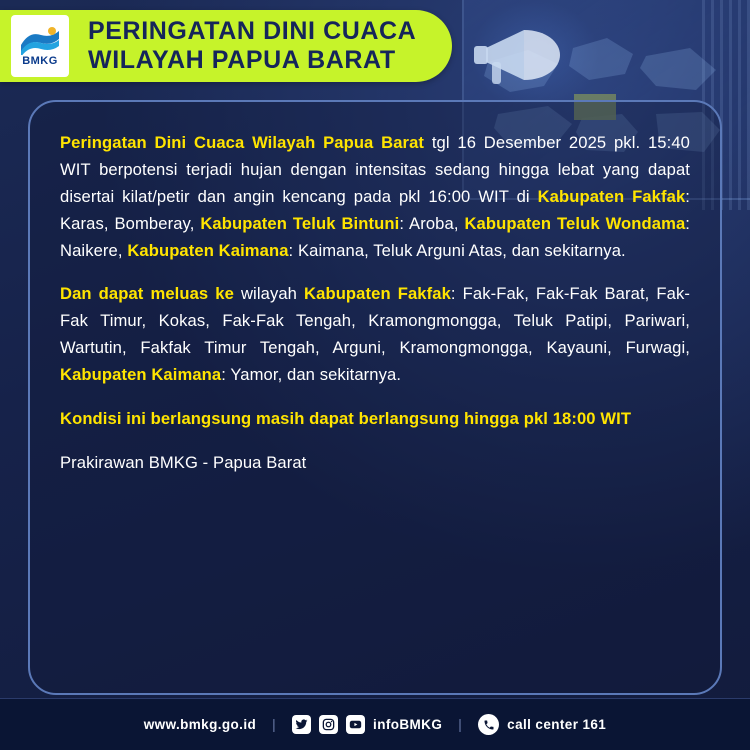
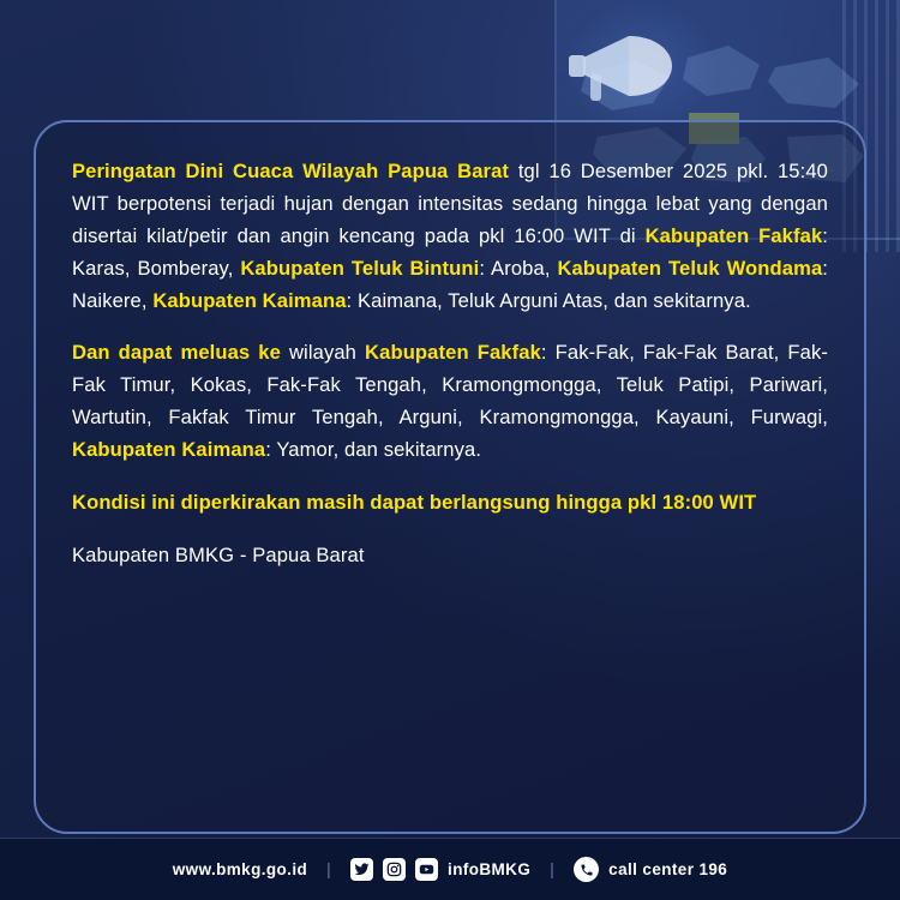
- BMKG
- PERINGATAN DINI CUACA
- WILAYAH PAPUA BARAT
- Peringatan Dini Cuaca Wilayah Papua Barat tgl 16 Desember 2025 pkl. 15:40 WIT berpotensi terjadi hujan dengan intensitas sedang hingga lebat yang dapat disertai kilat/petir dan angin kencang pada pkl 16:00 WIT di Kabupaten Fakfak: Karas, Bomberay, Kabupaten Teluk Bintuni: Aroba, Kabupaten Teluk Wondama: Naikere, Kabupaten Kaimana: Kaimana, Teluk Arguni Atas, dan sekitarnya.
+ Peringatan Dini Cuaca Wilayah Papua Barat tgl 16 Desember 2025 pkl. 15:40 WIT berpotensi terjadi hujan dengan intensitas sedang hingga lebat yang dengan disertai kilat/petir dan angin kencang pada pkl 16:00 WIT di Kabupaten Fakfak: Karas, Bomberay, Kabupaten Teluk Bintuni: Aroba, Kabupaten Teluk Wondama: Naikere, Kabupaten Kaimana: Kaimana, Teluk Arguni Atas, dan sekitarnya.
  Dan dapat meluas ke wilayah Kabupaten Fakfak: Fak-Fak, Fak-Fak Barat, Fak-Fak Timur, Kokas, Fak-Fak Tengah, Kramongmongga, Teluk Patipi, Pariwari, Wartutin, Fakfak Timur Tengah, Arguni, Kramongmongga, Kayauni, Furwagi, Kabupaten Kaimana: Yamor, dan sekitarnya.
- Kondisi ini berlangsung masih dapat berlangsung hingga pkl 18:00 WIT
+ Kondisi ini diperkirakan masih dapat berlangsung hingga pkl 18:00 WIT
- Prakirawan BMKG - Papua Barat
+ Kabupaten BMKG - Papua Barat
  www.bmkg.go.id
  |
  infoBMKG
  |
- call center 161
+ call center 196
